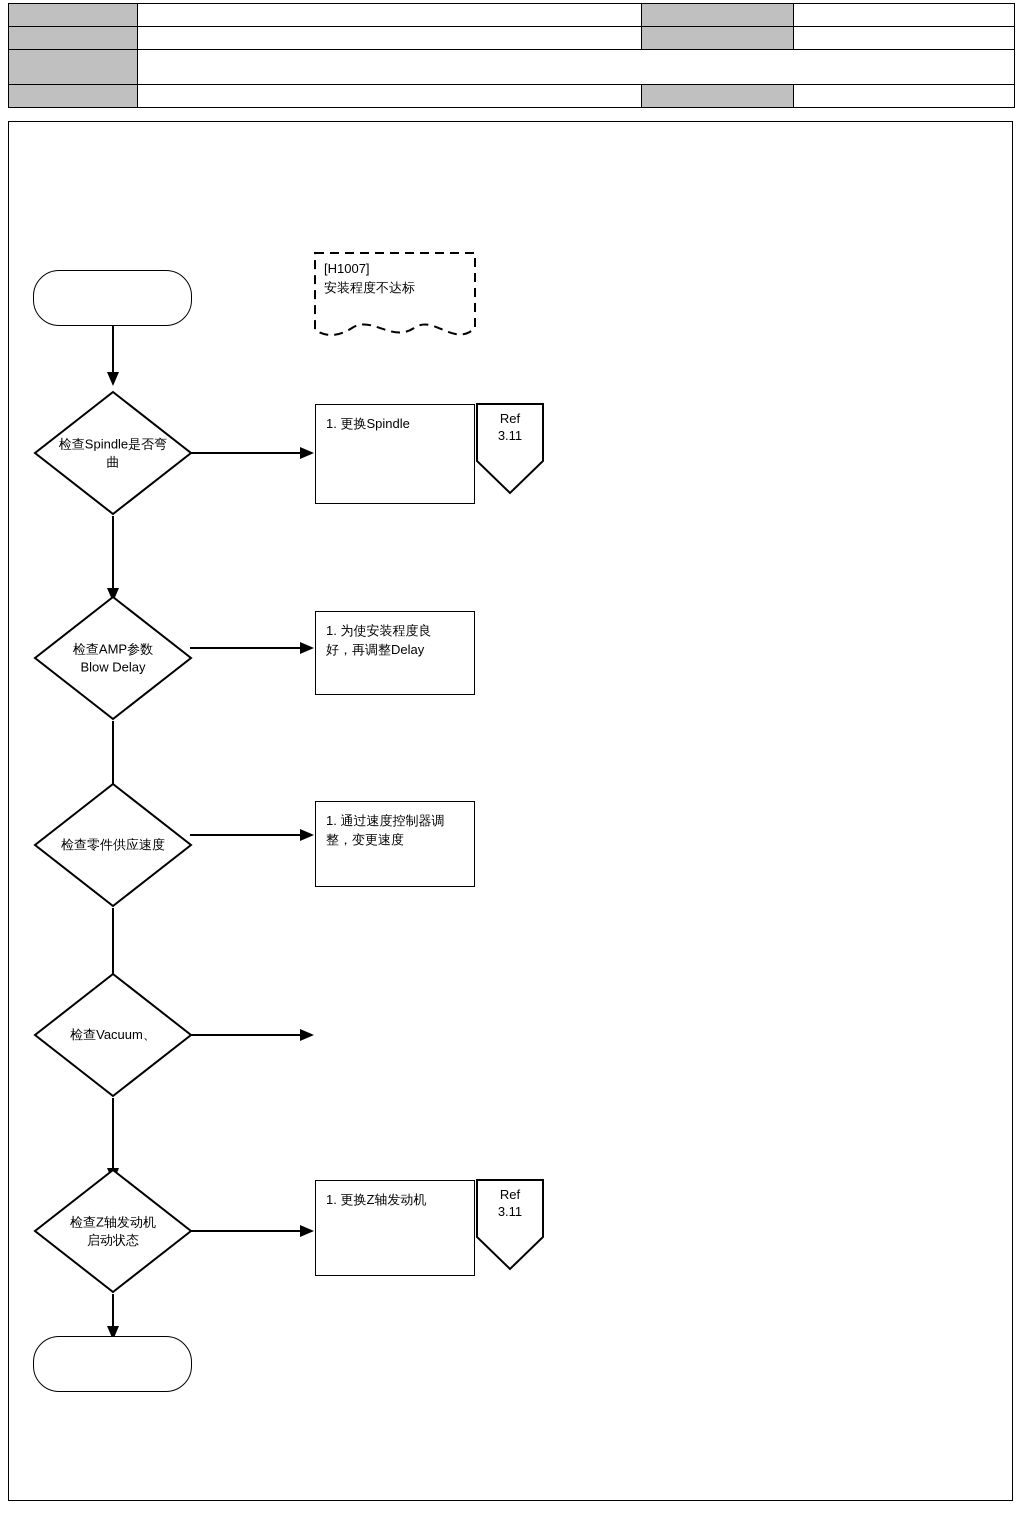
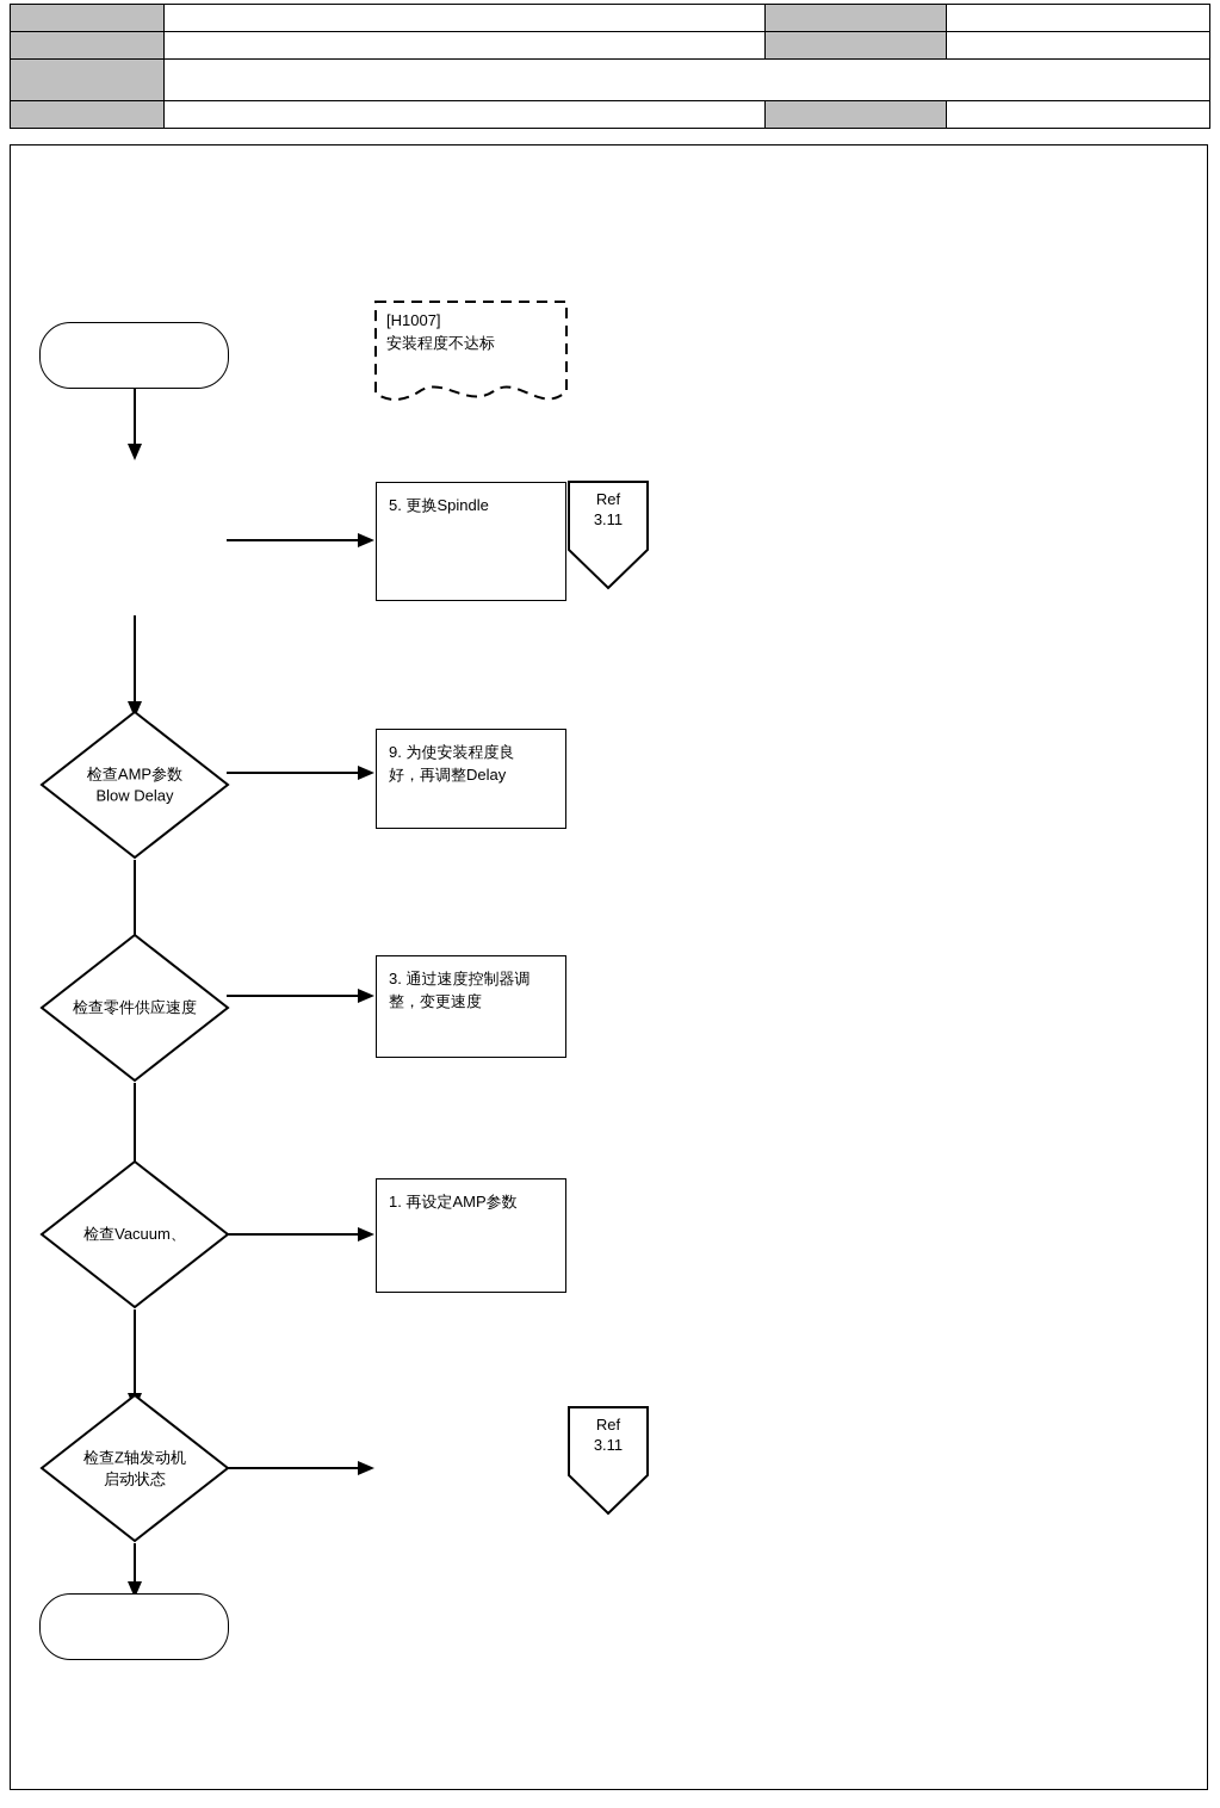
  [H1007]
  安装程度不达标
- 检查Spindle是否弯
- 曲
- 1. 更换Spindle
+ 5. 更换Spindle
  Ref
  3.11
  检查AMP参数
  Blow Delay
- 1. 为使安装程度良
+ 9. 为使安装程度良
  好，再调整Delay
  检查零件供应速度
- 1. 通过速度控制器调
+ 3. 通过速度控制器调
  整，变更速度
  检查Vacuum、
+ 1. 再设定AMP参数
  检查Z轴发动机
  启动状态
- 1. 更换Z轴发动机
  Ref
  3.11
